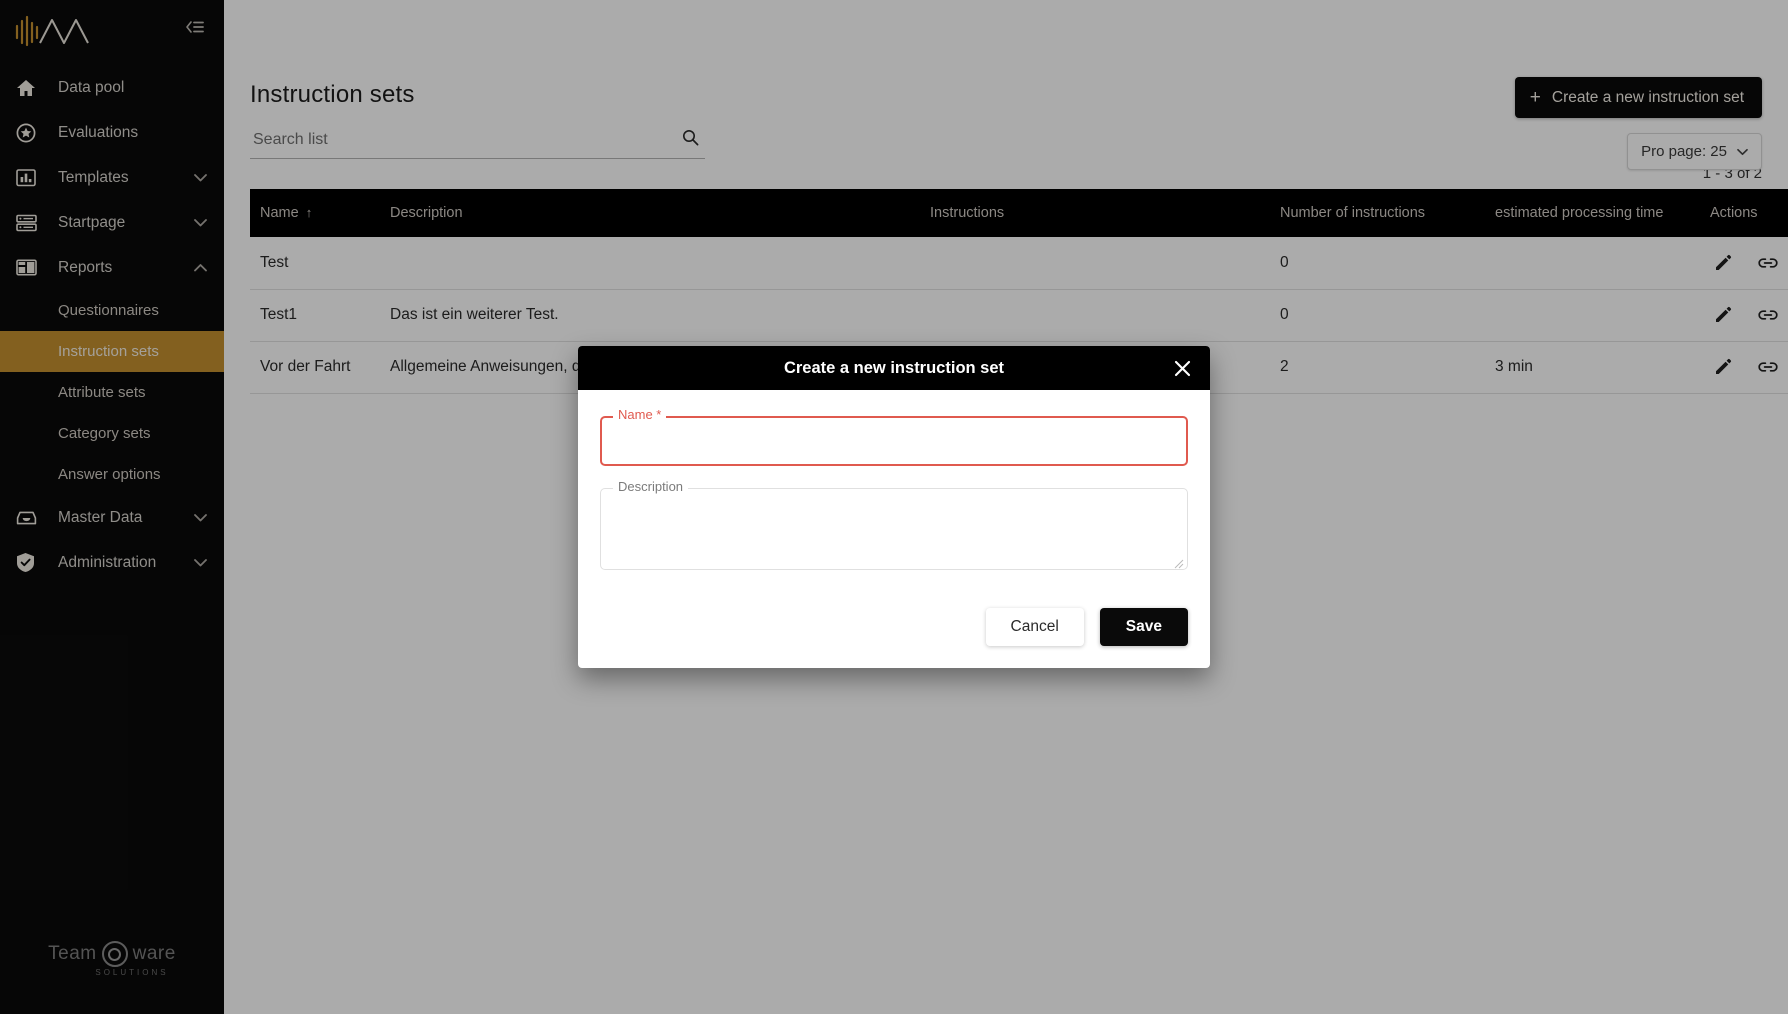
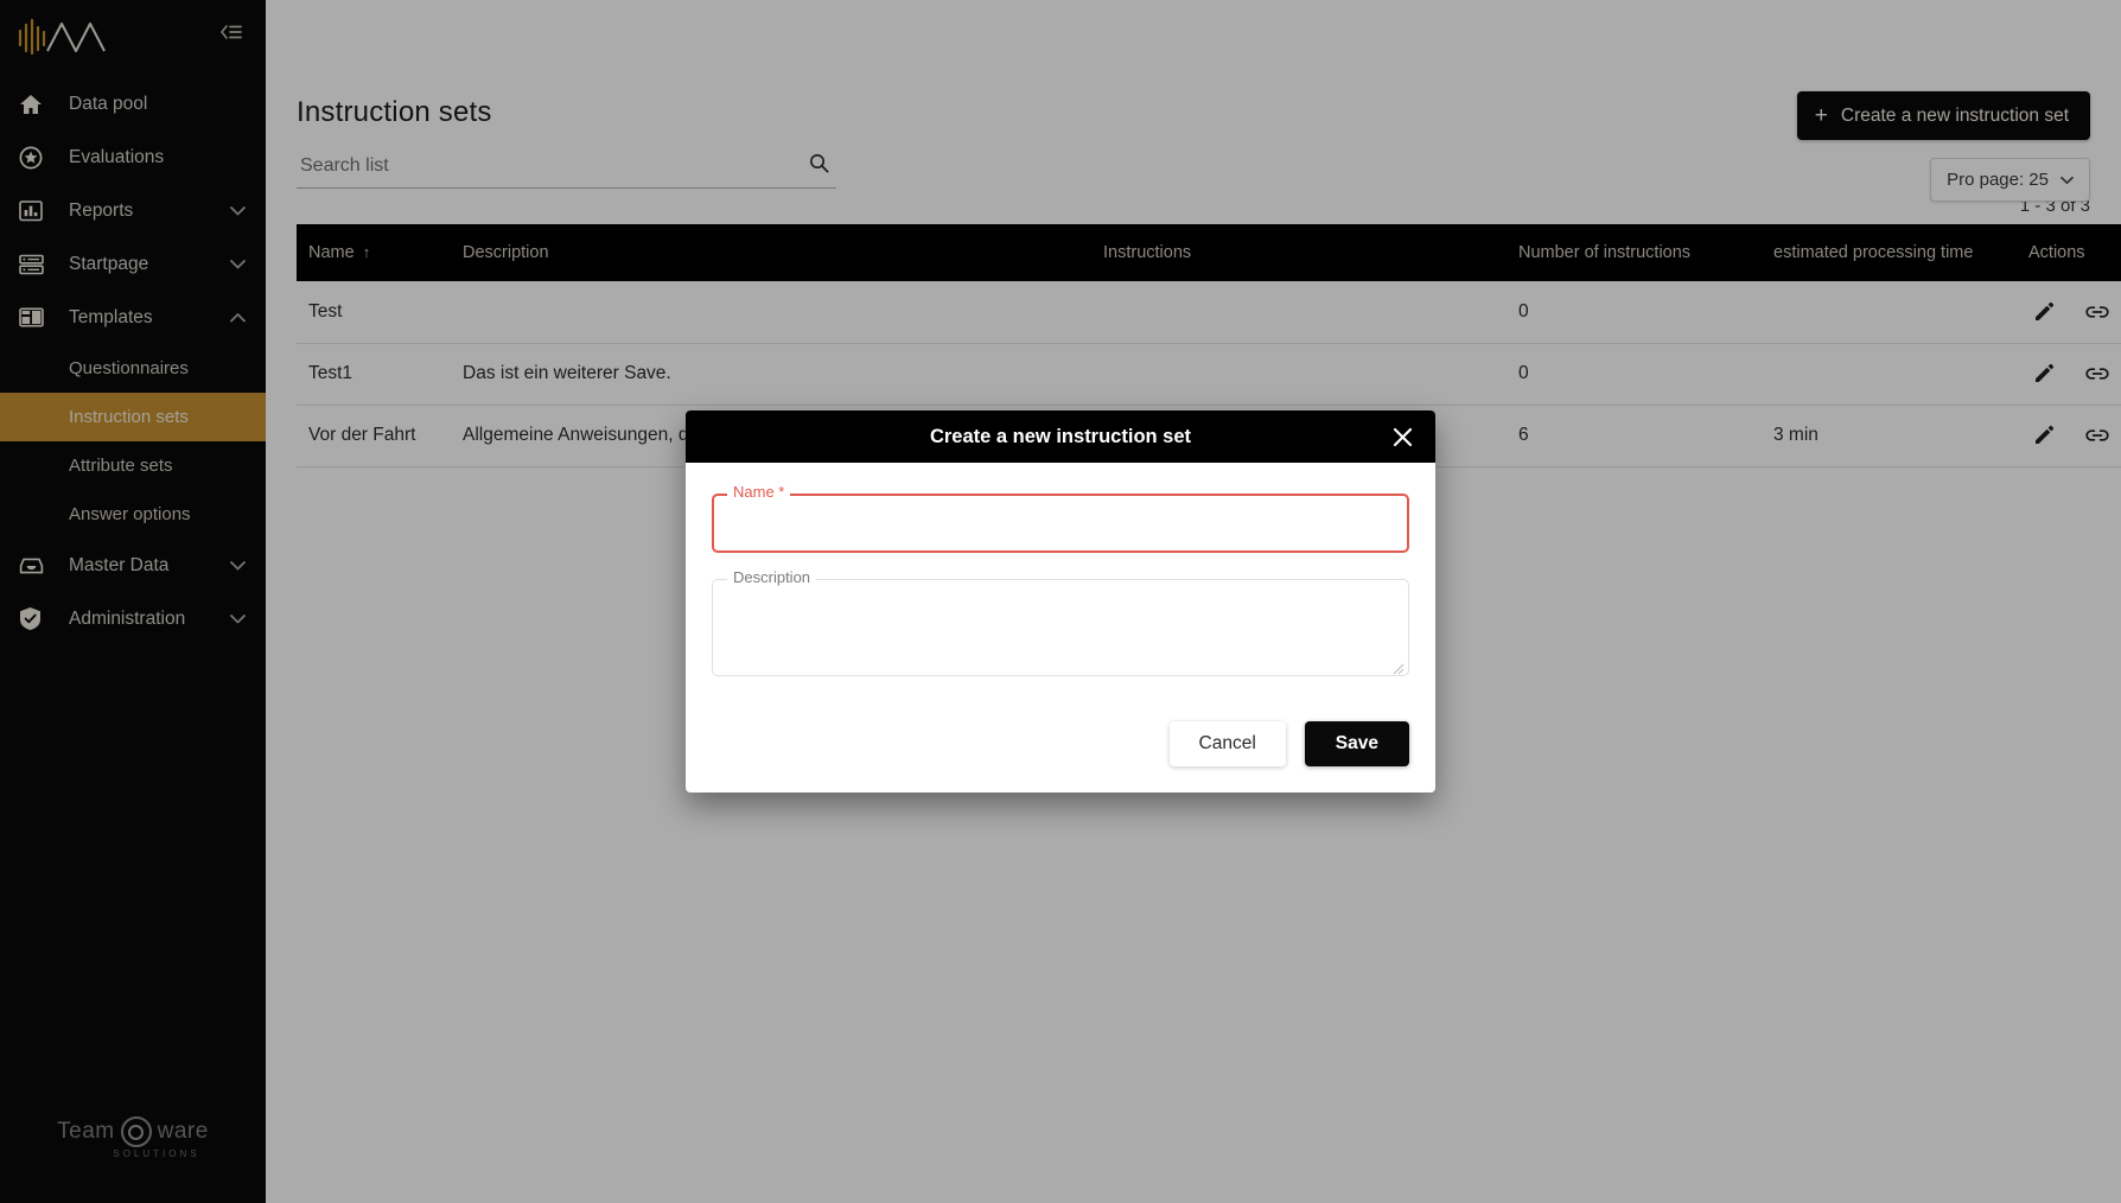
  Data pool
  Evaluations
- Templates
+ Reports
  Startpage
- Reports
+ Templates
  Questionnaires
  Instruction sets
  Attribute sets
- Category sets
  Answer options
  Master Data
  Administration
  Team
  ware
  SOLUTIONS
  Instruction sets
  Search list
  +
  Create a new instruction set
  Pro page: 25
- 1 - 3 of 2
+ 1 - 3 of 3
  Name ↑	Description	Instructions	Number of instructions	estimated processing time	Actions
  Test			0
- Test1	Das ist ein weiterer Test.		0
+ Test1	Das ist ein weiterer Save.		0
- Vor der Fahrt	Allgemeine Anweisungen, d		2	3 min
+ Vor der Fahrt	Allgemeine Anweisungen, d		6	3 min
  Create a new instruction set
  Name *
  Description
  Cancel
  Save
